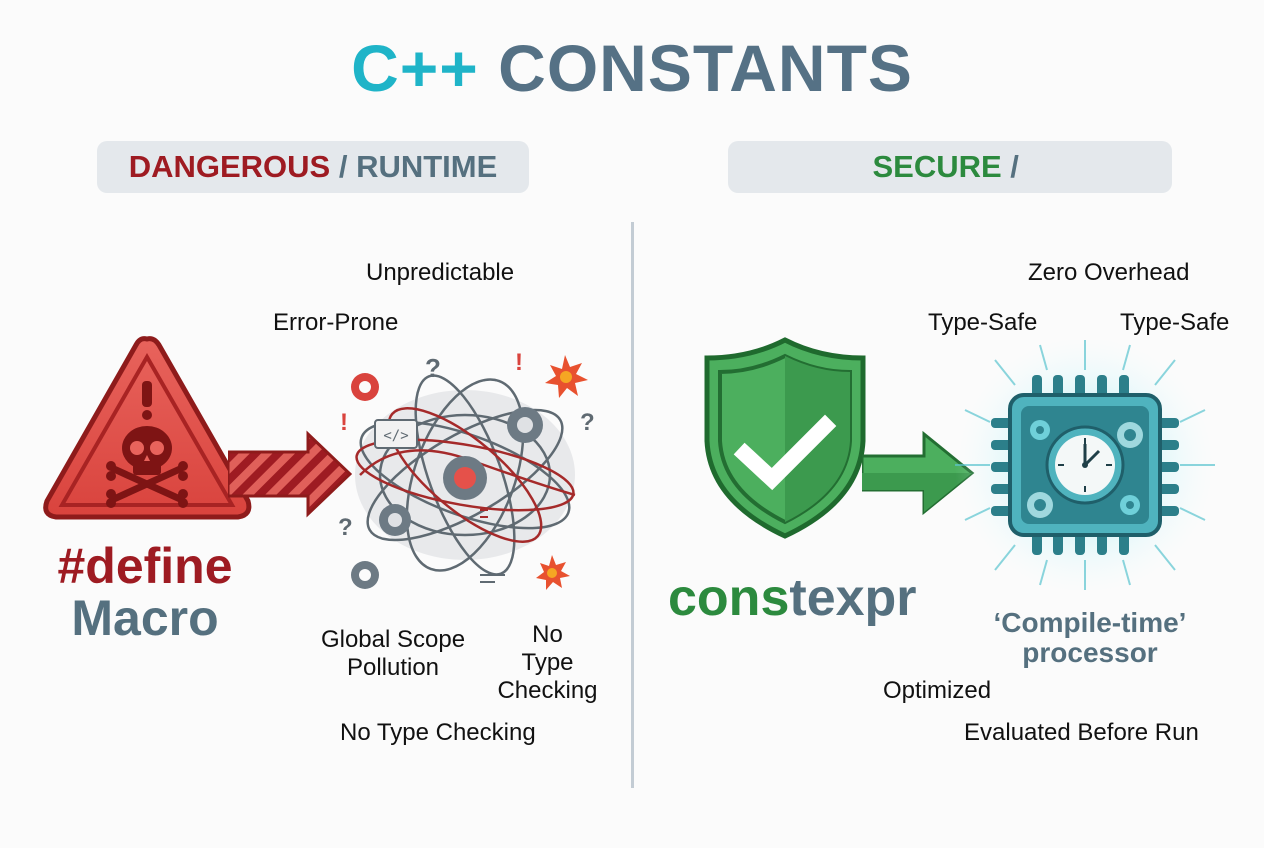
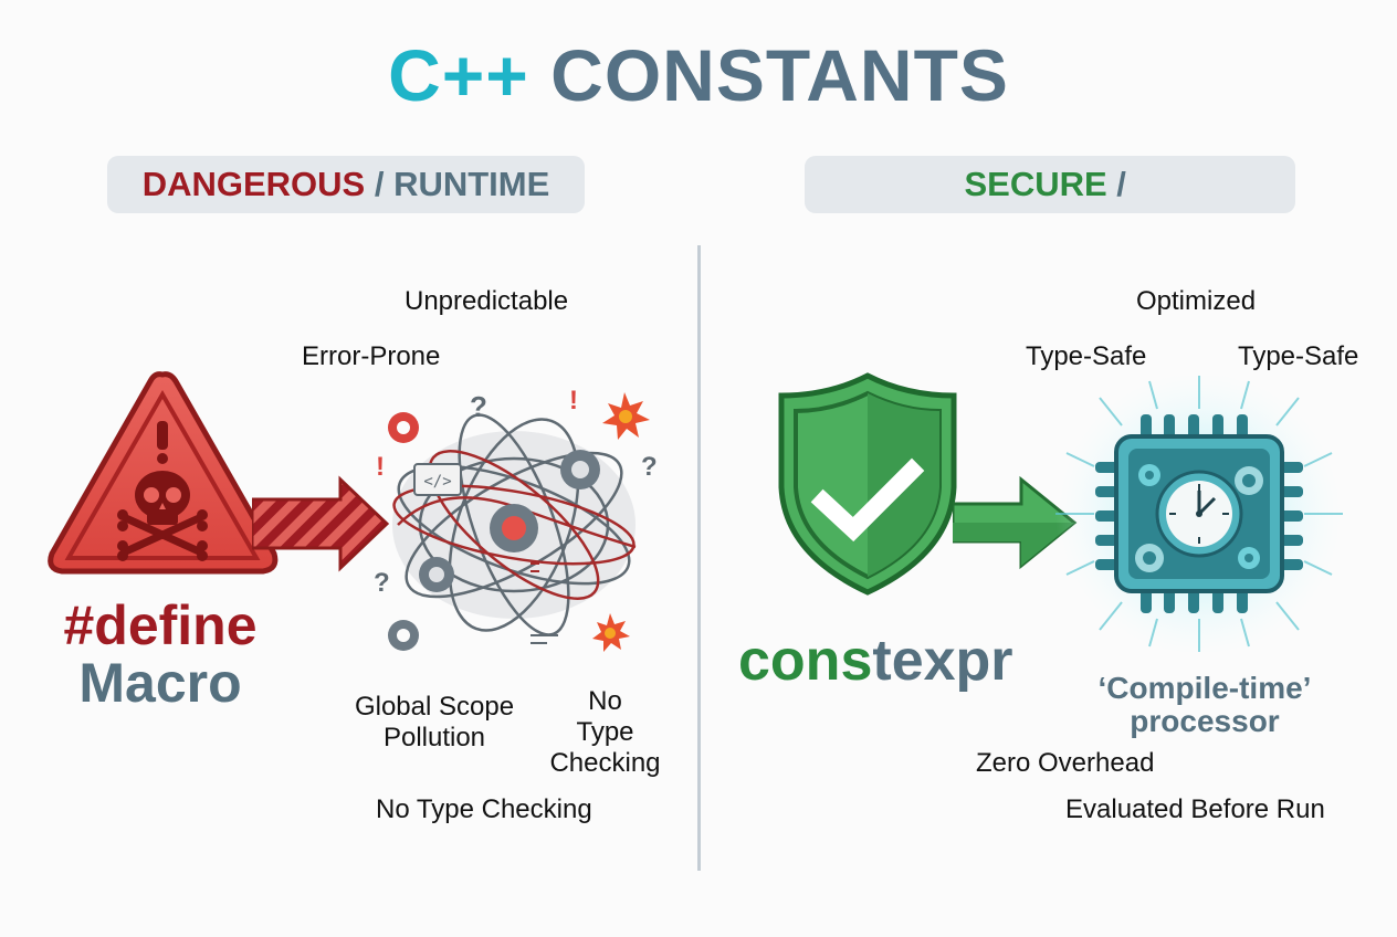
  C++ CONSTANTS
  DANGEROUS
  /
  RUNTIME
  SECURE
  /
  Unpredictable
  Error-Prone
  </>
  ?
  ?
  ?
  !
  !
  #define
  Macro
  Global Scope
  Pollution
  No
  Type
  Checking
  No Type Checking
- Zero Overhead
+ Optimized
  Type-Safe
  Type-Safe
  constexpr
  ‘Compile-time’
  processor
- Optimized
+ Zero Overhead
  Evaluated Before Run
